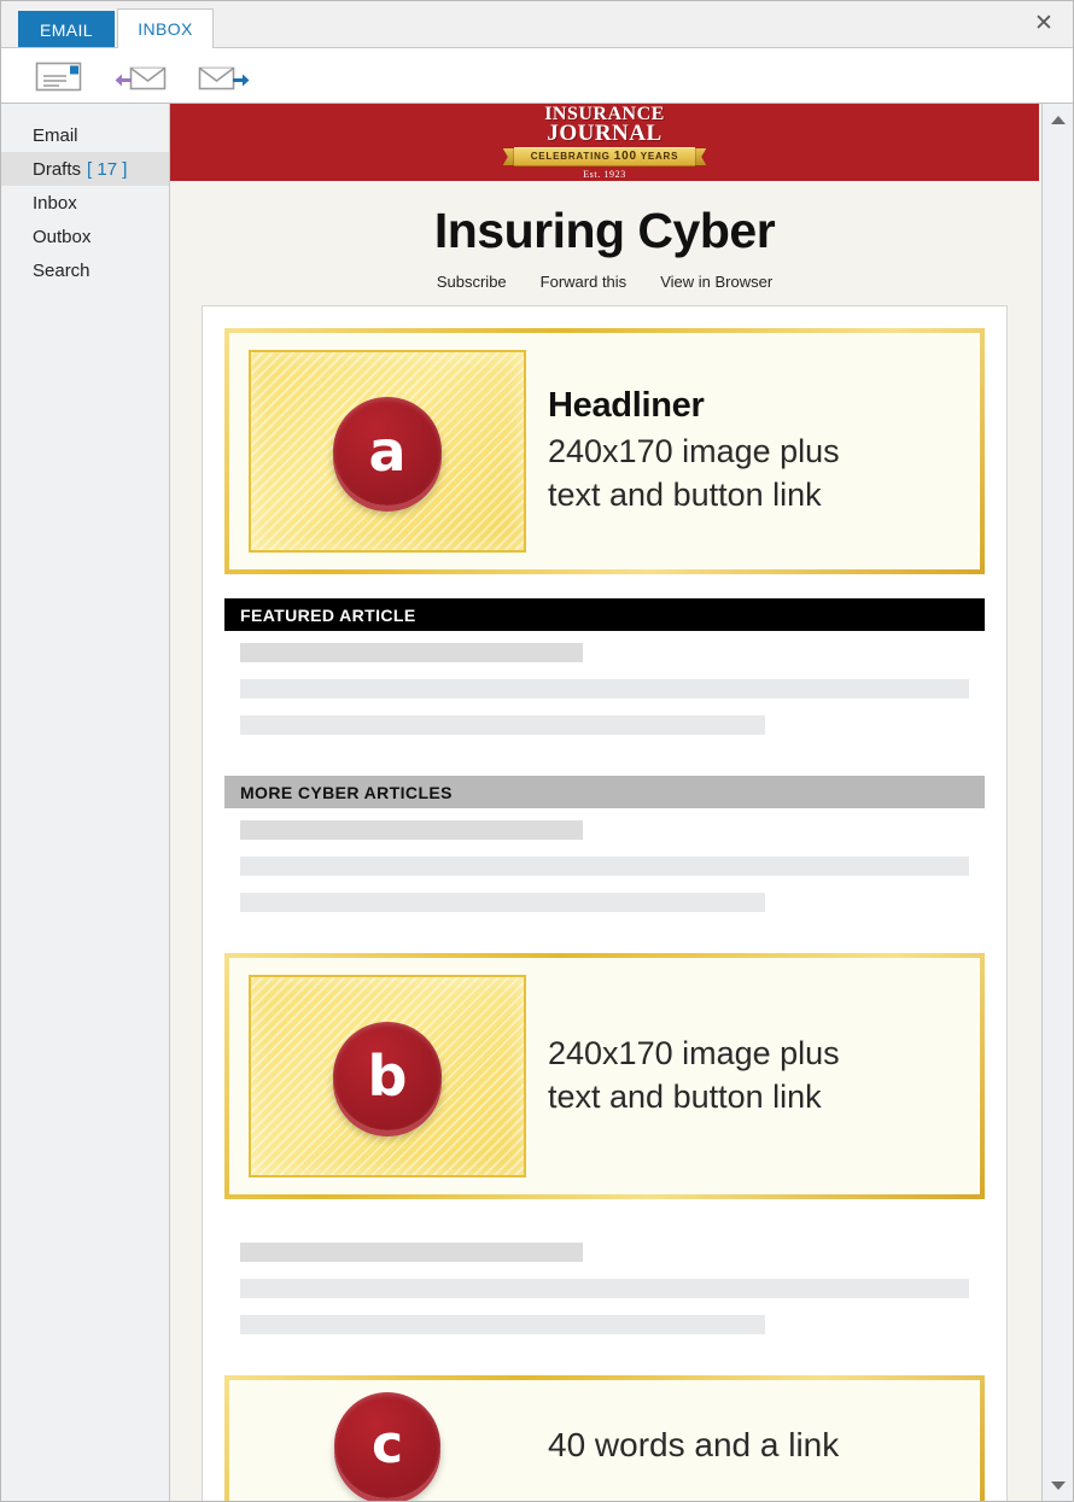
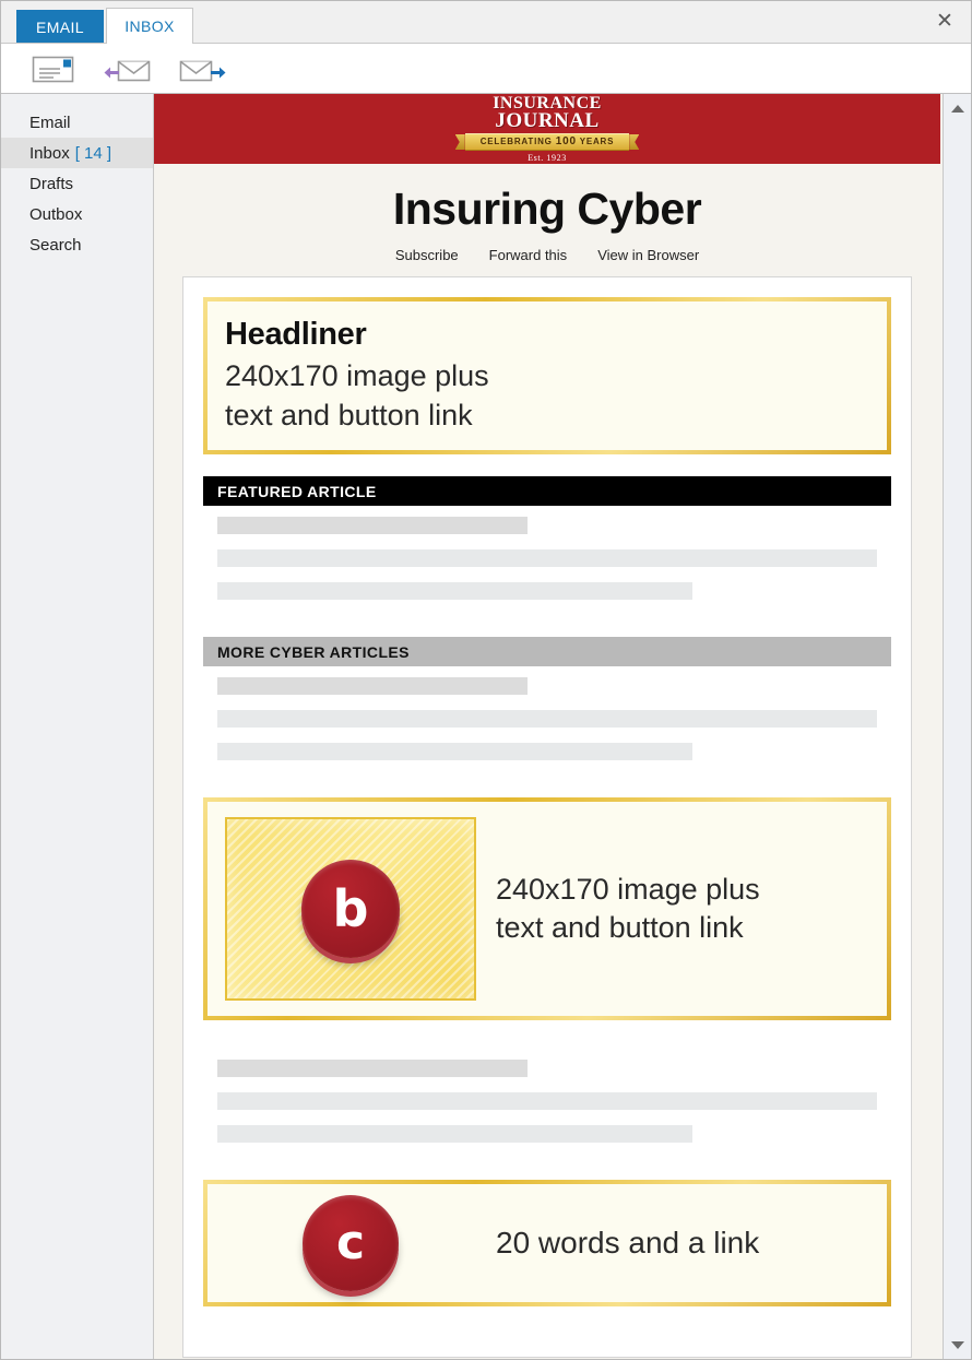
  EMAIL
  INBOX
  ✕
  Email
- Drafts
+ Inbox
- [ 17 ]
+ [ 14 ]
- Inbox
+ Drafts
  Outbox
  Search
  INSURANCE
  JOURNAL
  CELEBRATING 100 YEARS
  Est. 1923
  Insuring Cyber
  Subscribe
  Forward this
  View in Browser
- a
  Headliner
  240x170 image plus
  text and button link
  FEATURED ARTICLE
  MORE CYBER ARTICLES
  b
  240x170 image plus
  text and button link
  c
- 40 words and a link
+ 20 words and a link
